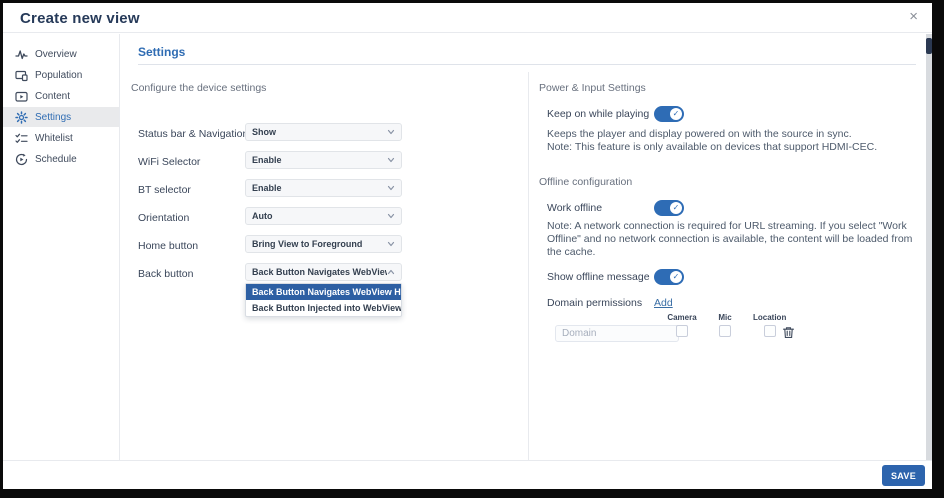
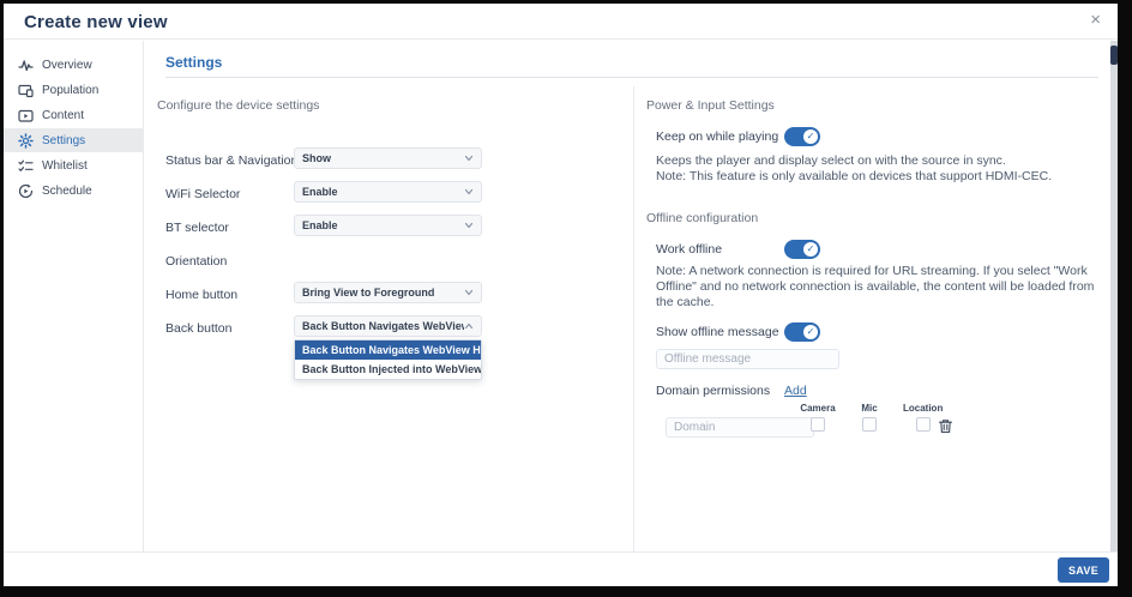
  Create new view
  ×
  Overview
  Population
  Content
  Settings
  Whitelist
  Schedule
  Settings
  Configure the device settings
  Status bar & Navigatio
  Show
  WiFi Selector
  Enable
  BT selector
  Enable
  Orientation
- Auto
  Home button
  Bring View to Foreground
  Back button
  Back Button Navigates WebVie
  Back Button Navigates WebView H
  Back Button Injected into WebView
  Power & Input Settings
  Keep on while playing
  ✓
- Keeps the player and display powered on with the source in sync.
+ Keeps the player and display select on with the source in sync.
  Note: This feature is only available on devices that support HDMI-CEC.
  Offline configuration
  Work offline
  ✓
  Note: A network connection is required for URL streaming. If you select "Work Offline" and no network connection is available, the content will be loaded from the cache.
  Show offline message
  ✓
+ Offline message
  Domain permissions
  Add
  Domain
  Camera
  Mic
  Location
  SAVE
